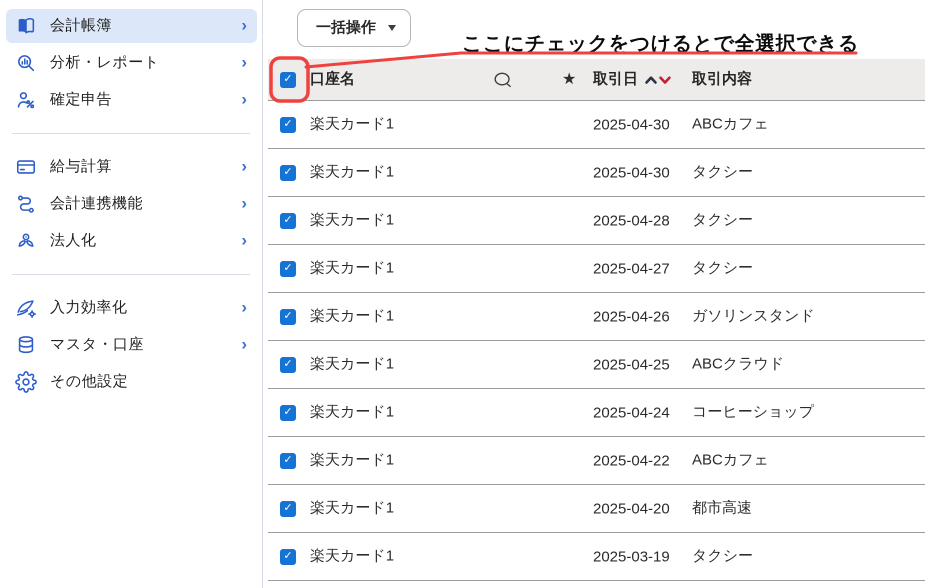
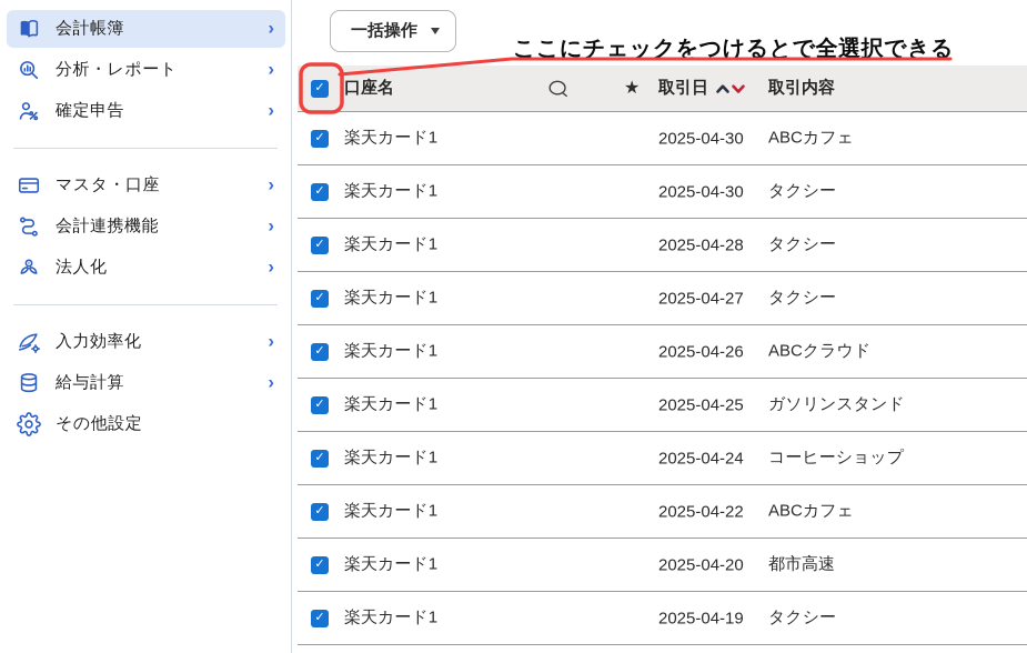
  会計帳簿
  ›
  分析・レポート
  ›
  確定申告
  ›
- 給与計算
+ マスタ・口座
  ›
  会計連携機能
  ›
  法人化
  ›
  入力効率化
  ›
- マスタ・口座
+ 給与計算
  ›
  その他設定
  一括操作
  ここにチェックをつけるとで全選択できる
  ✓
  口座名
  ★
  取引日
  取引内容
  ✓
  楽天カード1
  2025-04-30
  ABCカフェ
  ✓
  楽天カード1
  2025-04-30
  タクシー
  ✓
  楽天カード1
  2025-04-28
  タクシー
  ✓
  楽天カード1
  2025-04-27
  タクシー
  ✓
  楽天カード1
  2025-04-26
- ガソリンスタンド
+ ABCクラウド
  ✓
  楽天カード1
  2025-04-25
- ABCクラウド
+ ガソリンスタンド
  ✓
  楽天カード1
  2025-04-24
  コーヒーショップ
  ✓
  楽天カード1
  2025-04-22
  ABCカフェ
  ✓
  楽天カード1
  2025-04-20
  都市高速
  ✓
  楽天カード1
- 2025-03-19
+ 2025-04-19
  タクシー
